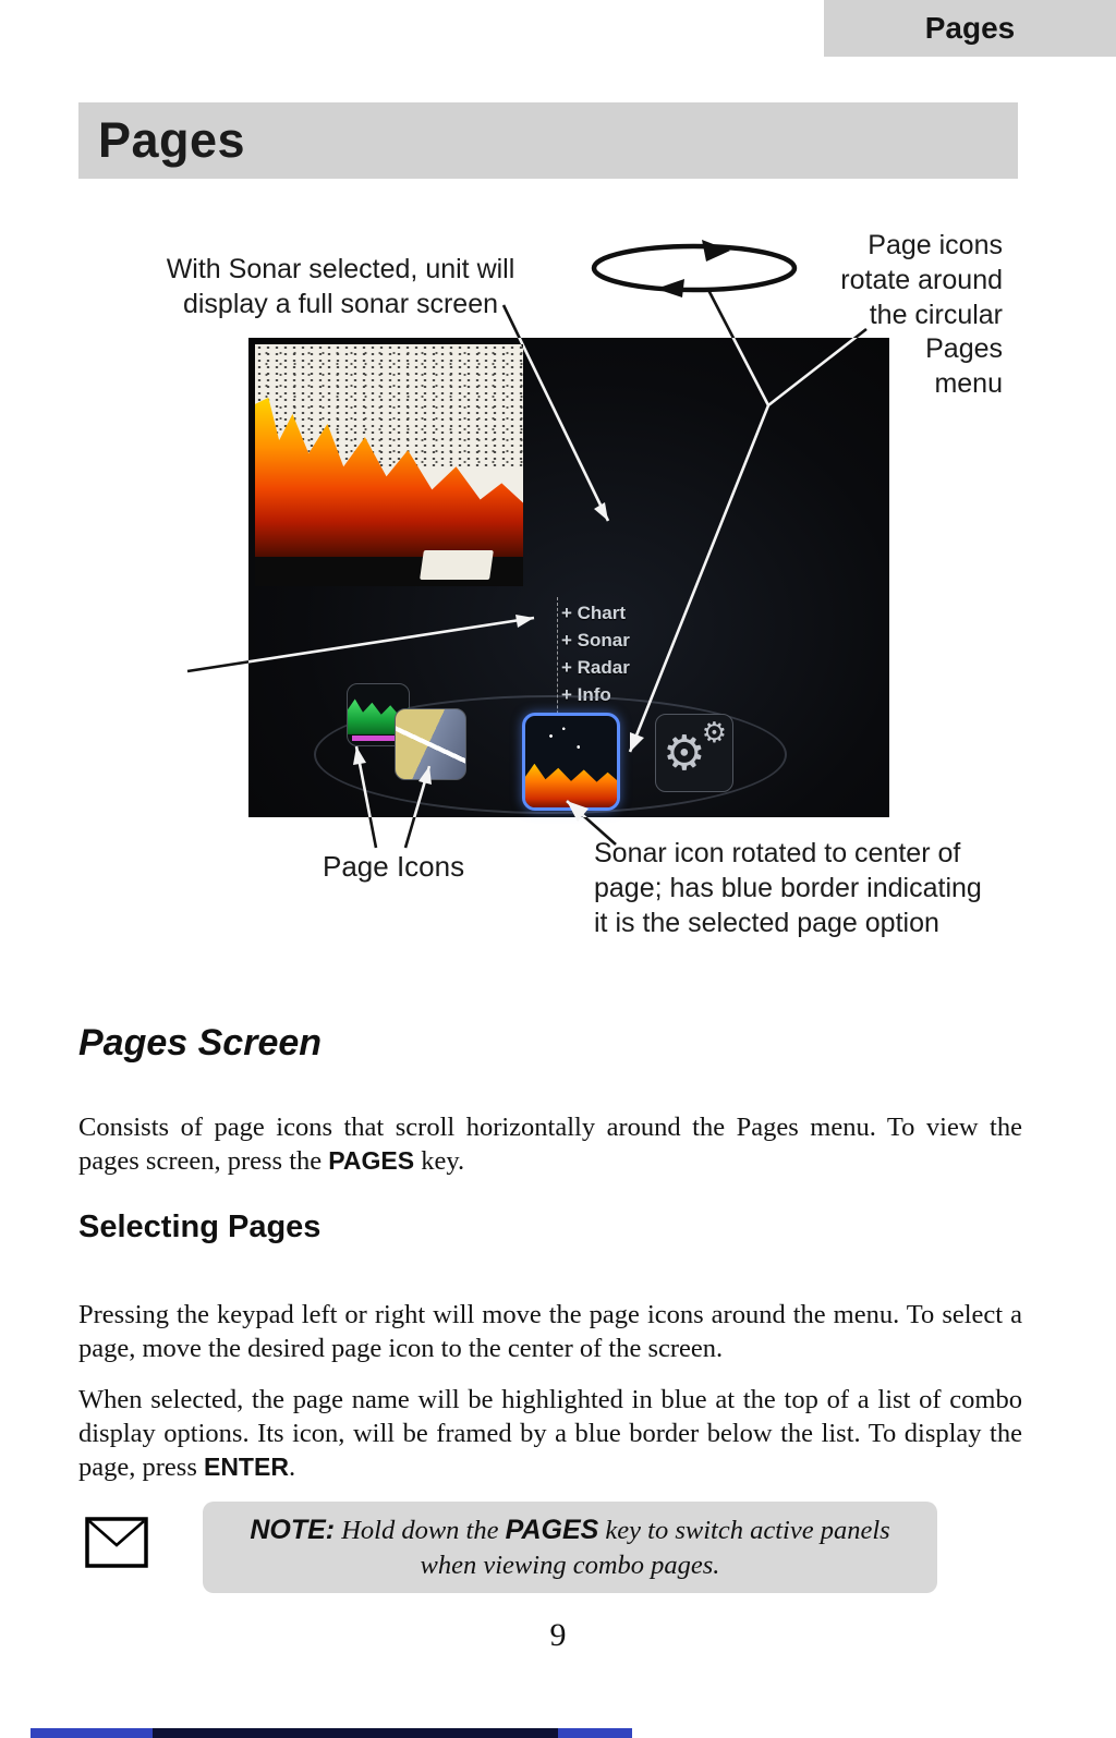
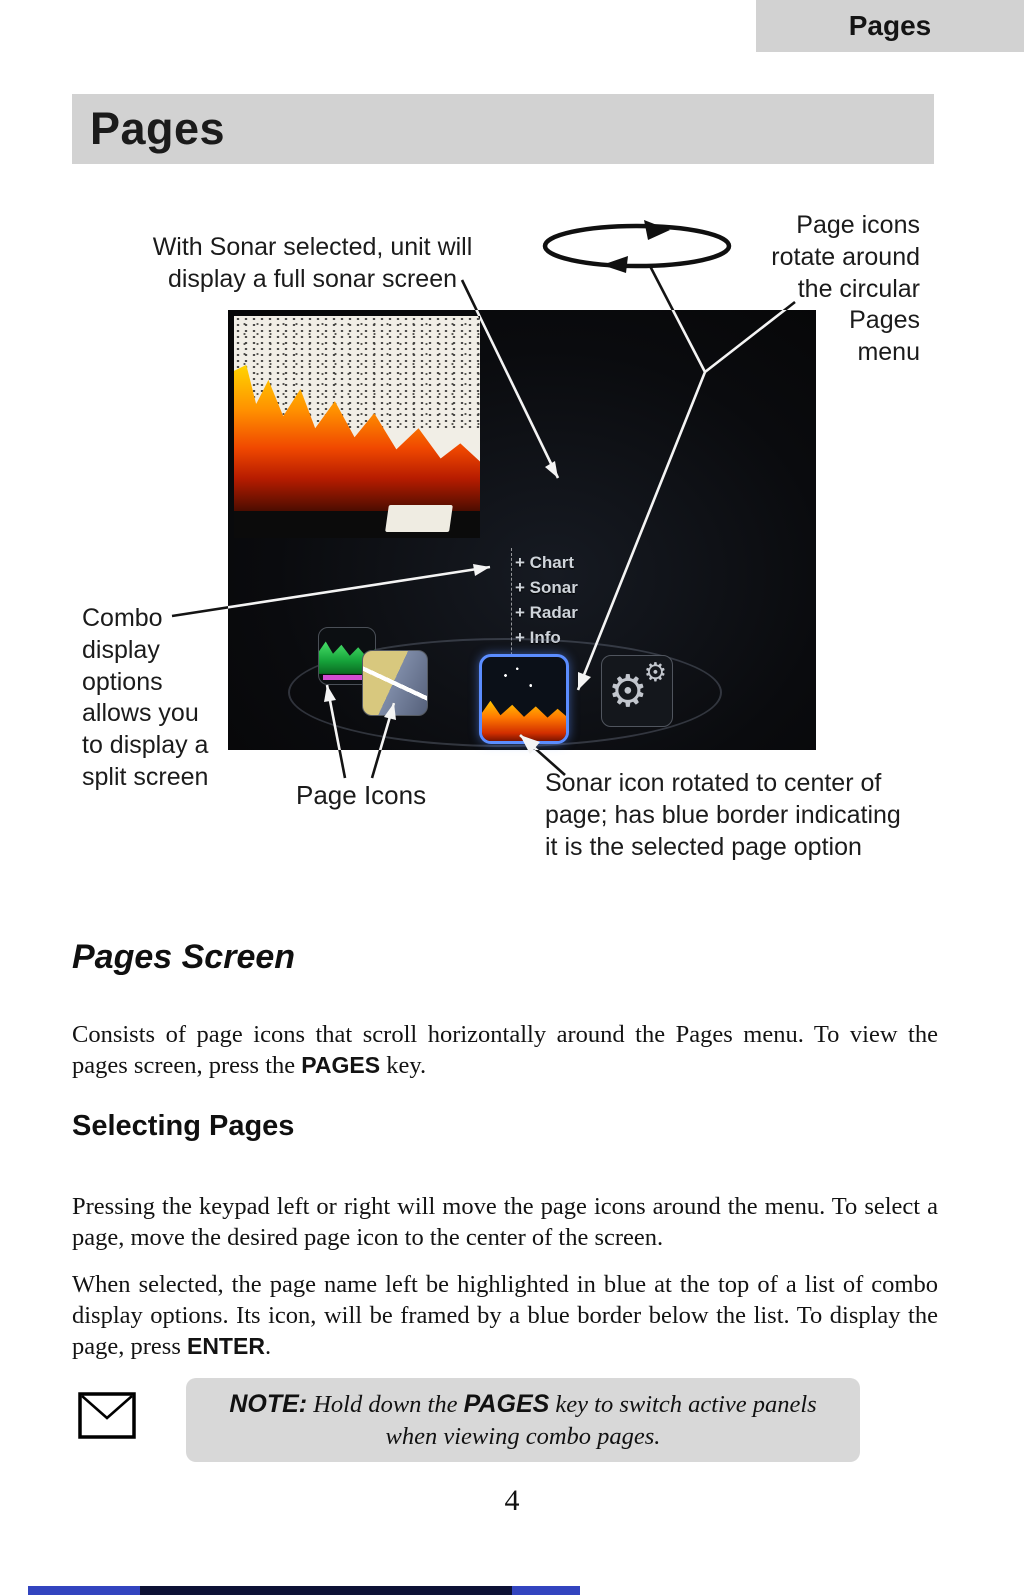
  Pages
  Pages
  With Sonar selected, unit will
  display a full sonar screen
  Page icons
  rotate around
  the circular
  Pages
  menu
+ Combo
+ display
+ options
+ allows you
+ to display a
+ split screen
  Page Icons
  Sonar icon rotated to center of
  page; has blue border indicating
  it is the selected page option
  + Chart
  + Sonar
  + Radar
  + Info
  ⚙
  ⚙
  Pages Screen
  Consists of page icons that scroll horizontally around the Pages menu. To view the pages screen, press the PAGES key.
  Selecting Pages
  Pressing the keypad left or right will move the page icons around the menu. To select a page, move the desired page icon to the center of the screen.
- When selected, the page name will be highlighted in blue at the top of a list of combo display options. Its icon, will be framed by a blue border below the list. To display the page, press ENTER.
+ When selected, the page name left be highlighted in blue at the top of a list of combo display options. Its icon, will be framed by a blue border below the list. To display the page, press ENTER.
  NOTE: Hold down the PAGES key to switch active panels
  when viewing combo pages.
- 9
+ 4
